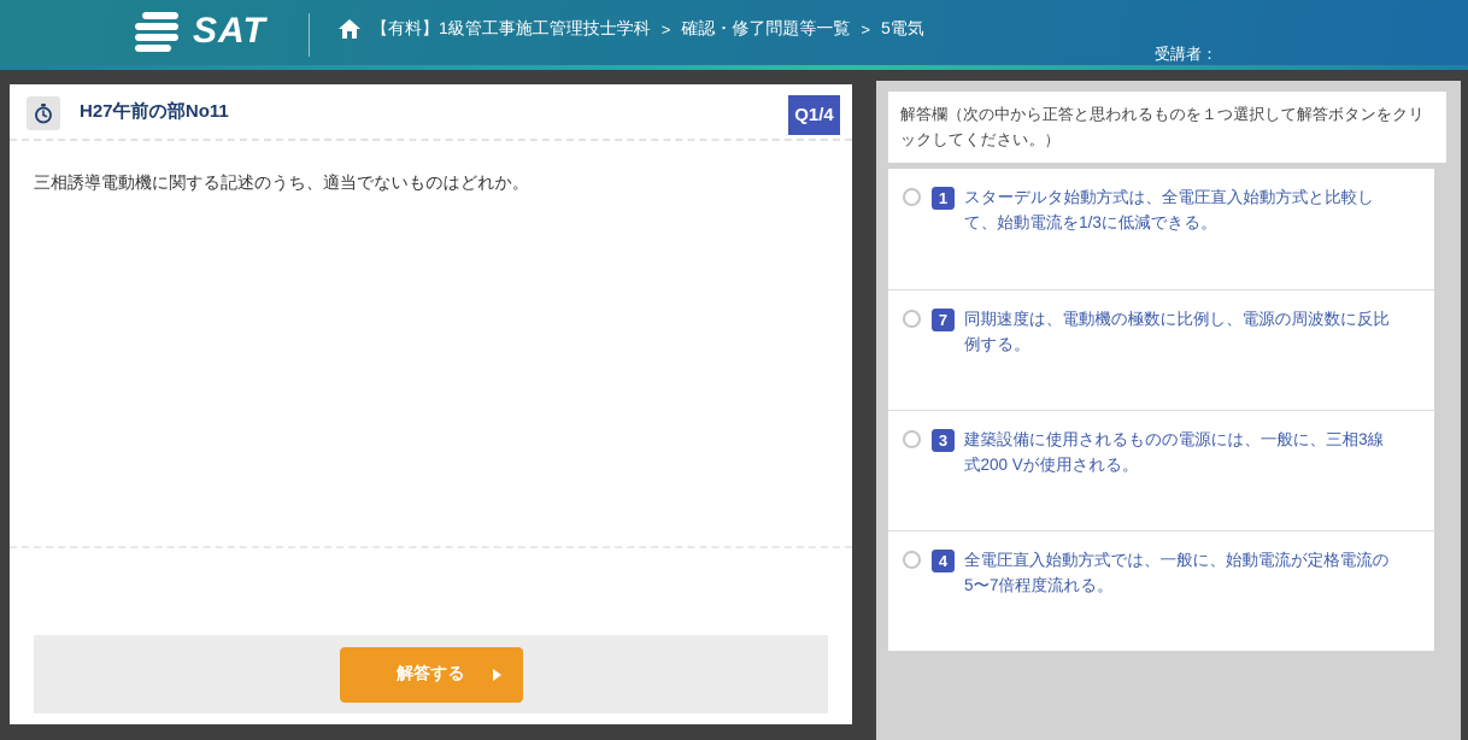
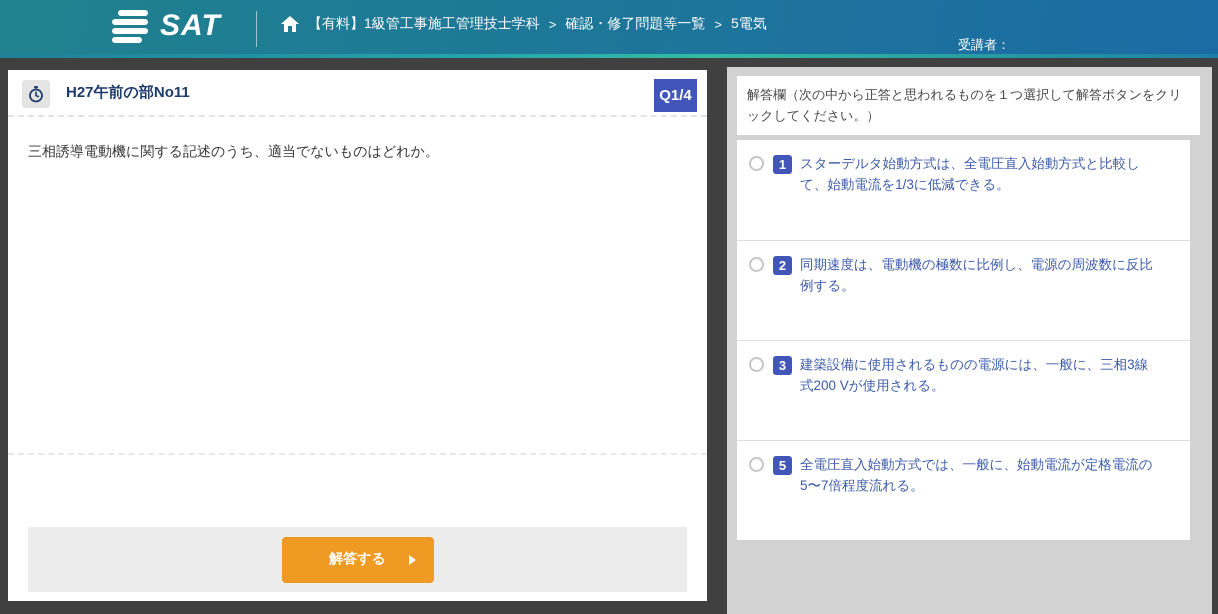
  SAT
  【有料】1級管工事施工管理技士学科
  >
  確認・修了問題等一覧
  >
  5電気
  受講者：
  H27午前の部No11
  Q1/4
  三相誘導電動機に関する記述のうち、適当でないものはどれか。
  解答する
  解答欄（次の中から正答と思われるものを１つ選択して解答ボタンをクリックしてください。）
  1
  スターデルタ始動方式は、全電圧直入始動方式と比較して、始動電流を1/3に低減できる。
- 7
+ 2
  同期速度は、電動機の極数に比例し、電源の周波数に反比例する。
  3
  建築設備に使用されるものの電源には、一般に、三相3線式200 Vが使用される。
- 4
+ 5
  全電圧直入始動方式では、一般に、始動電流が定格電流の5〜7倍程度流れる。
